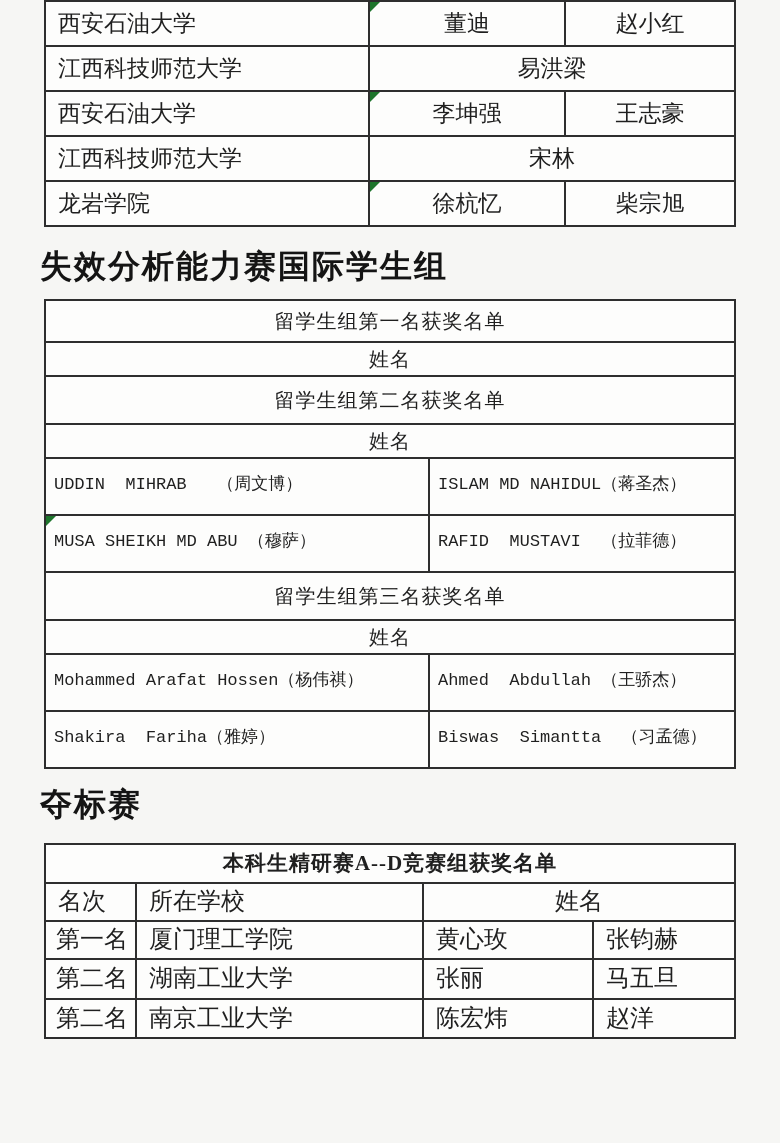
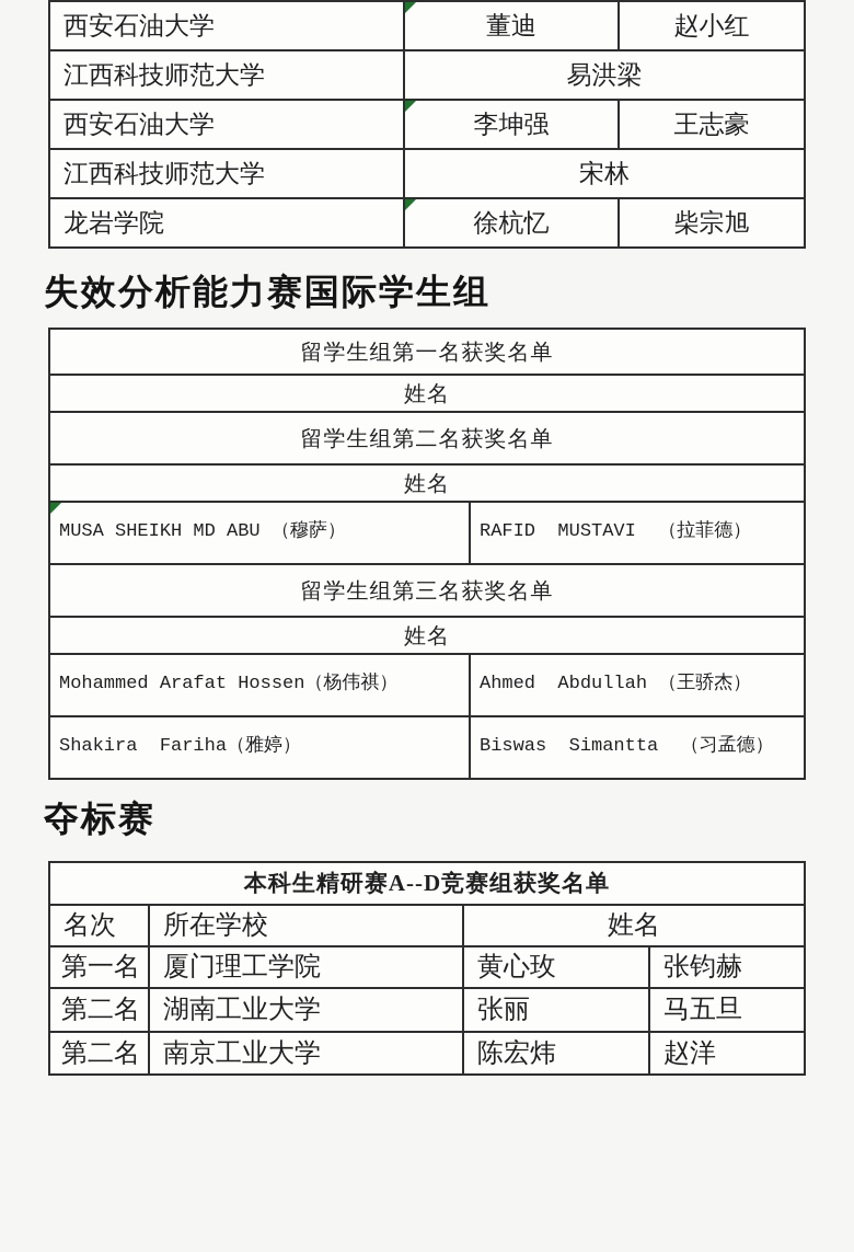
  西安石油大学	董迪	赵小红
  江西科技师范大学	易洪梁
  西安石油大学	李坤强	王志豪
  江西科技师范大学	宋林
  龙岩学院	徐杭忆	柴宗旭
  失效分析能力赛国际学生组
  留学生组第一名获奖名单
  姓名
  留学生组第二名获奖名单
  姓名
- UDDIN MIHRAB （周文博）	ISLAM MD NAHIDUL（蒋圣杰）
  MUSA SHEIKH MD ABU （穆萨）	RAFID MUSTAVI （拉菲德）
  留学生组第三名获奖名单
  姓名
  Mohammed Arafat Hossen（杨伟祺）	Ahmed Abdullah （王骄杰）
  Shakira Fariha（雅婷）	Biswas Simantta （习孟德）
  夺标赛
  本科生精研赛A--D竞赛组获奖名单
  名次	所在学校	姓名
  第一名	厦门理工学院	黄心玫	张钧赫
  第二名	湖南工业大学	张丽	马五旦
  第二名	南京工业大学	陈宏炜	赵洋
